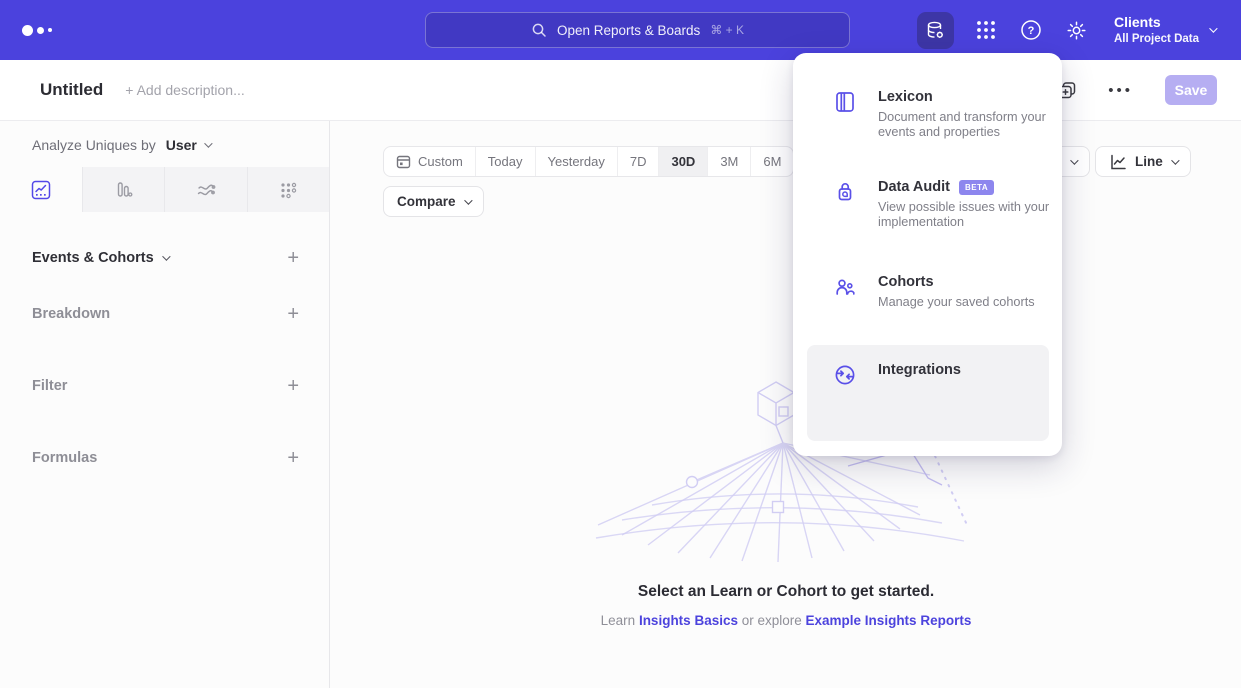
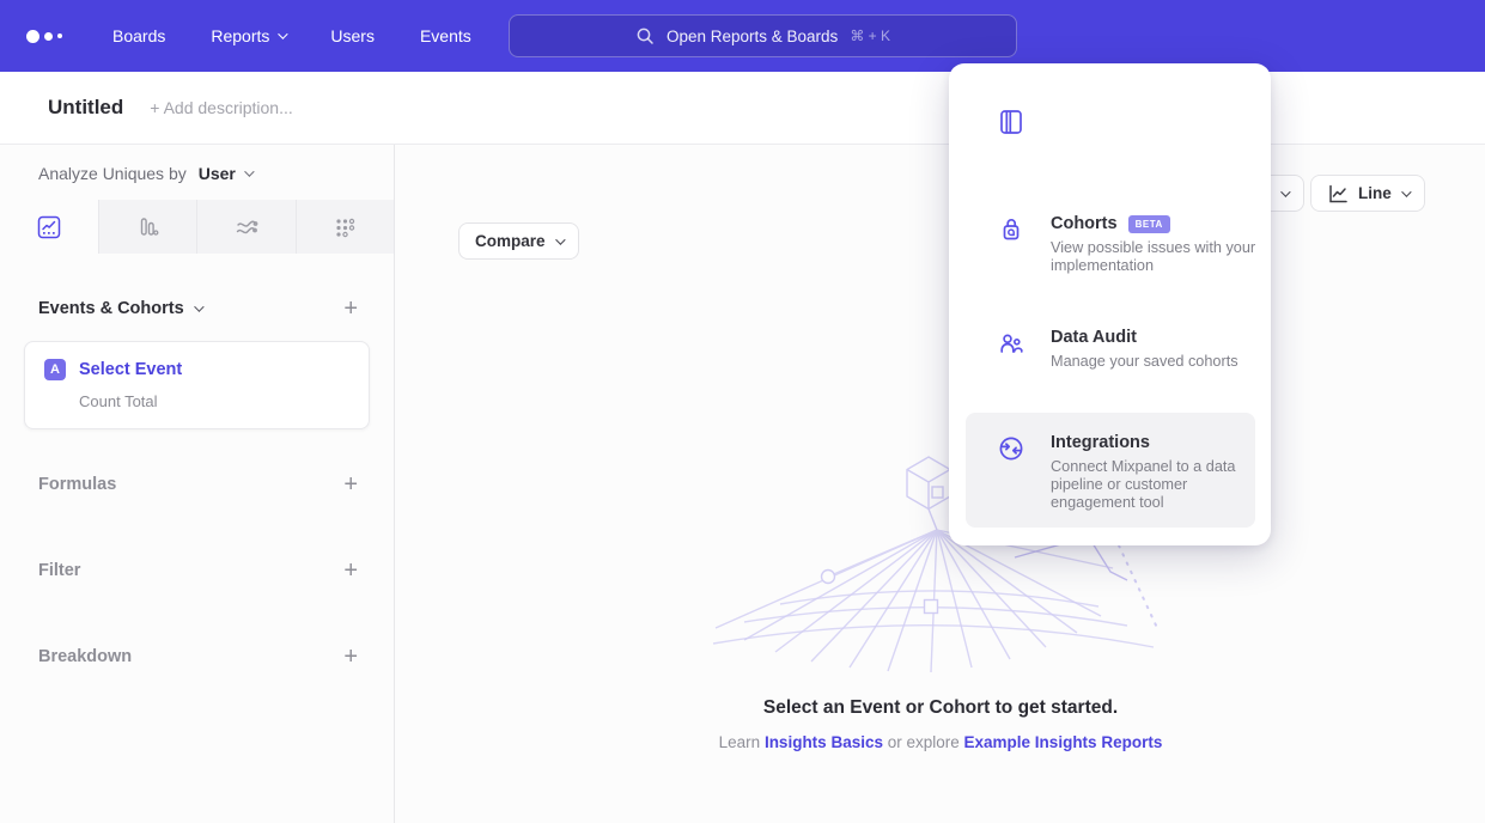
+ Boards
+ Reports
+ Users
+ Events
  Open Reports & Boards
  ⌘ + K
- ?
- Clients
- All Project Data
  Untitled
  + Add description...
- •••
- Save
  Analyze Uniques by
  User
  Events & Cohorts
  +
+ A
+ Select Event
+ Count Total
- Breakdown
+ Formulas
  +
  Filter
  +
- Formulas
+ Breakdown
  +
- Custom
- Today
- Yesterday
- 7D
- 30D
- 3M
- 6M
  Compare
  Line
- Select an Learn or Cohort to get started.
+ Select an Event or Cohort to get started.
  Learn Insights Basics or explore Example Insights Reports
- Lexicon
- Document and transform your events and properties
- Data Audit
+ Cohorts
  BETA
  View possible issues with your implementation
- Cohorts
+ Data Audit
  Manage your saved cohorts
  Integrations
+ Connect Mixpanel to a data pipeline or customer engagement tool
